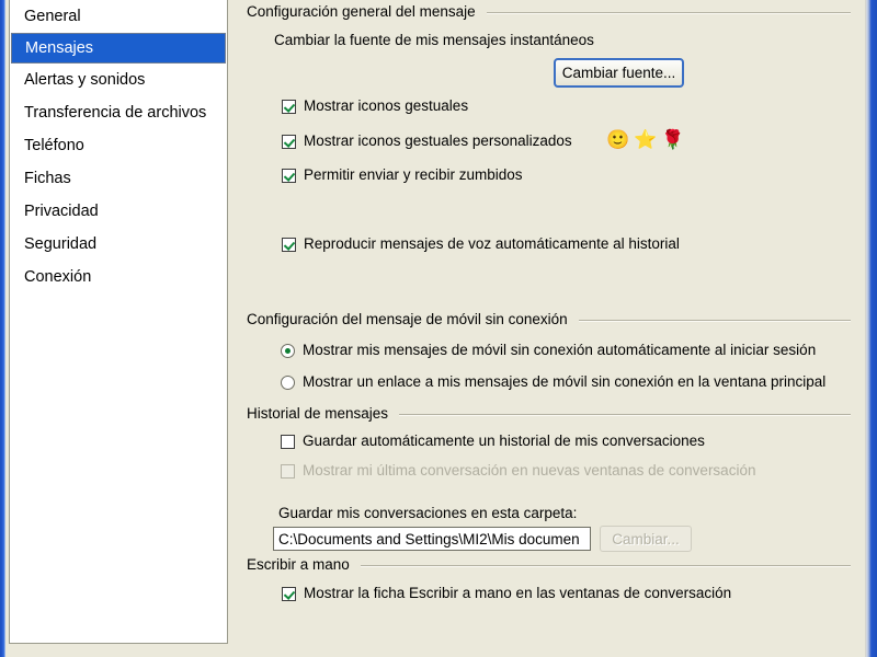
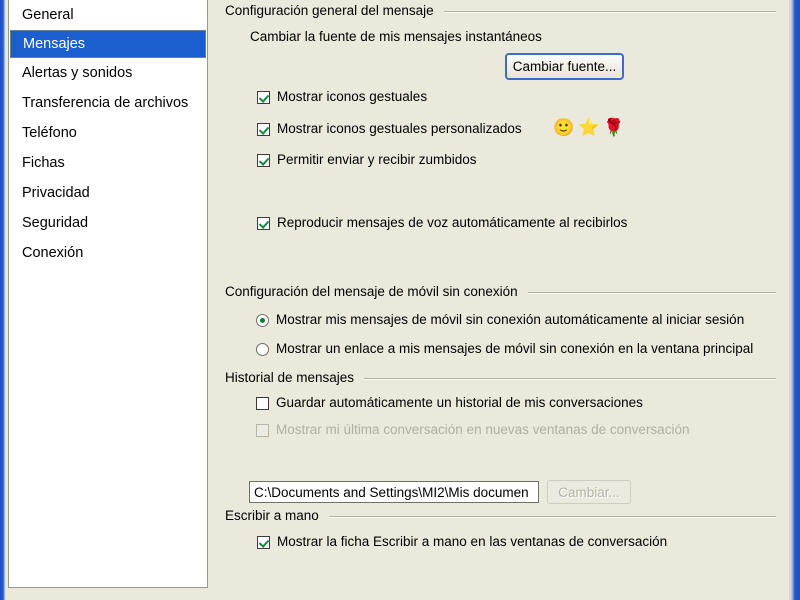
  General
  Mensajes
  Alertas y sonidos
  Transferencia de archivos
  Teléfono
  Fichas
  Privacidad
  Seguridad
  Conexión
  Configuración general del mensaje
  Cambiar la fuente de mis mensajes instantáneos
  Cambiar fuente...
  Mostrar iconos gestuales
  Mostrar iconos gestuales personalizados
  🙂
  ⭐
  🌹
  Permitir enviar y recibir zumbidos
- Reproducir mensajes de voz automáticamente al historial
+ Reproducir mensajes de voz automáticamente al recibirlos
  Configuración del mensaje de móvil sin conexión
  Mostrar mis mensajes de móvil sin conexión automáticamente al iniciar sesión
  Mostrar un enlace a mis mensajes de móvil sin conexión en la ventana principal
  Historial de mensajes
  Guardar automáticamente un historial de mis conversaciones
  Mostrar mi última conversación en nuevas ventanas de conversación
- Guardar mis conversaciones en esta carpeta:
  C:\Documents and Settings\MI2\Mis documen
  Cambiar...
  Escribir a mano
  Mostrar la ficha Escribir a mano en las ventanas de conversación
